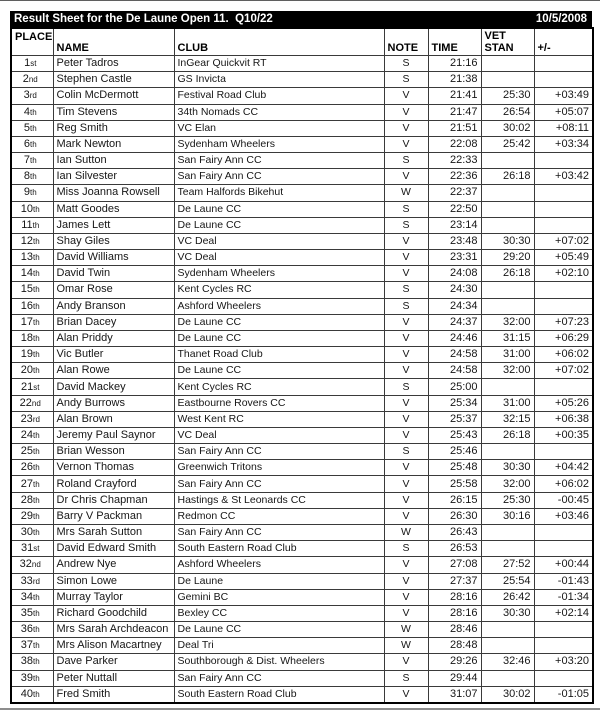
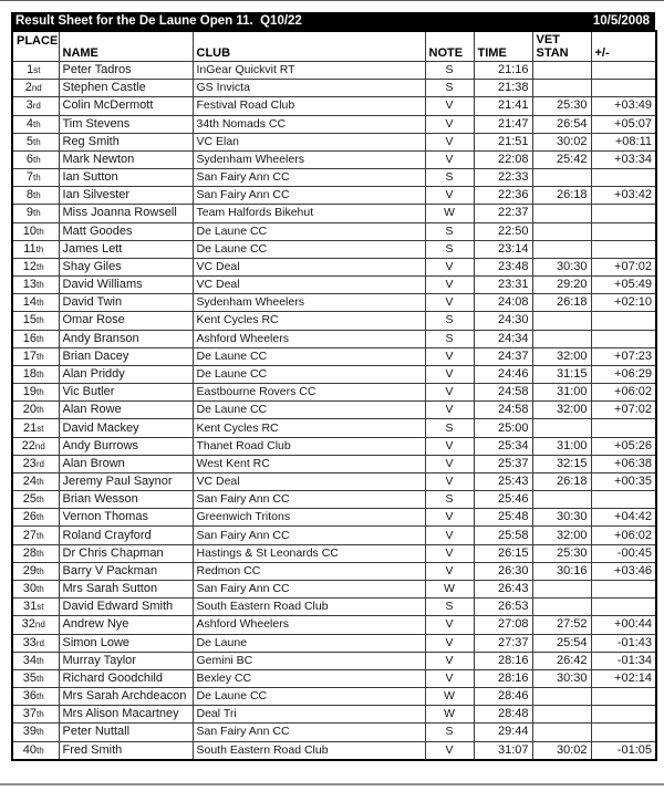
  Result Sheet for the De Laune Open 11. Q10/22
  10/5/2008
  PLACE	NAME	CLUB	NOTE	TIME	VET STAN	+/-
  1st	Peter Tadros	InGear Quickvit RT	S	21:16
  2nd	Stephen Castle	GS Invicta	S	21:38
  3rd	Colin McDermott	Festival Road Club	V	21:41	25:30	+03:49
  4th	Tim Stevens	34th Nomads CC	V	21:47	26:54	+05:07
  5th	Reg Smith	VC Elan	V	21:51	30:02	+08:11
  6th	Mark Newton	Sydenham Wheelers	V	22:08	25:42	+03:34
  7th	Ian Sutton	San Fairy Ann CC	S	22:33
  8th	Ian Silvester	San Fairy Ann CC	V	22:36	26:18	+03:42
  9th	Miss Joanna Rowsell	Team Halfords Bikehut	W	22:37
  10th	Matt Goodes	De Laune CC	S	22:50
  11th	James Lett	De Laune CC	S	23:14
  12th	Shay Giles	VC Deal	V	23:48	30:30	+07:02
  13th	David Williams	VC Deal	V	23:31	29:20	+05:49
  14th	David Twin	Sydenham Wheelers	V	24:08	26:18	+02:10
  15th	Omar Rose	Kent Cycles RC	S	24:30
  16th	Andy Branson	Ashford Wheelers	S	24:34
  17th	Brian Dacey	De Laune CC	V	24:37	32:00	+07:23
  18th	Alan Priddy	De Laune CC	V	24:46	31:15	+06:29
- 19th	Vic Butler	Thanet Road Club	V	24:58	31:00	+06:02
+ 19th	Vic Butler	Eastbourne Rovers CC	V	24:58	31:00	+06:02
  20th	Alan Rowe	De Laune CC	V	24:58	32:00	+07:02
  21st	David Mackey	Kent Cycles RC	S	25:00
- 22nd	Andy Burrows	Eastbourne Rovers CC	V	25:34	31:00	+05:26
+ 22nd	Andy Burrows	Thanet Road Club	V	25:34	31:00	+05:26
  23rd	Alan Brown	West Kent RC	V	25:37	32:15	+06:38
  24th	Jeremy Paul Saynor	VC Deal	V	25:43	26:18	+00:35
  25th	Brian Wesson	San Fairy Ann CC	S	25:46
  26th	Vernon Thomas	Greenwich Tritons	V	25:48	30:30	+04:42
  27th	Roland Crayford	San Fairy Ann CC	V	25:58	32:00	+06:02
  28th	Dr Chris Chapman	Hastings & St Leonards CC	V	26:15	25:30	-00:45
  29th	Barry V Packman	Redmon CC	V	26:30	30:16	+03:46
  30th	Mrs Sarah Sutton	San Fairy Ann CC	W	26:43
  31st	David Edward Smith	South Eastern Road Club	S	26:53
  32nd	Andrew Nye	Ashford Wheelers	V	27:08	27:52	+00:44
  33rd	Simon Lowe	De Laune	V	27:37	25:54	-01:43
  34th	Murray Taylor	Gemini BC	V	28:16	26:42	-01:34
  35th	Richard Goodchild	Bexley CC	V	28:16	30:30	+02:14
  36th	Mrs Sarah Archdeacon	De Laune CC	W	28:46
  37th	Mrs Alison Macartney	Deal Tri	W	28:48
- 38th	Dave Parker	Southborough & Dist. Wheelers	V	29:26	32:46	+03:20
  39th	Peter Nuttall	San Fairy Ann CC	S	29:44
  40th	Fred Smith	South Eastern Road Club	V	31:07	30:02	-01:05
